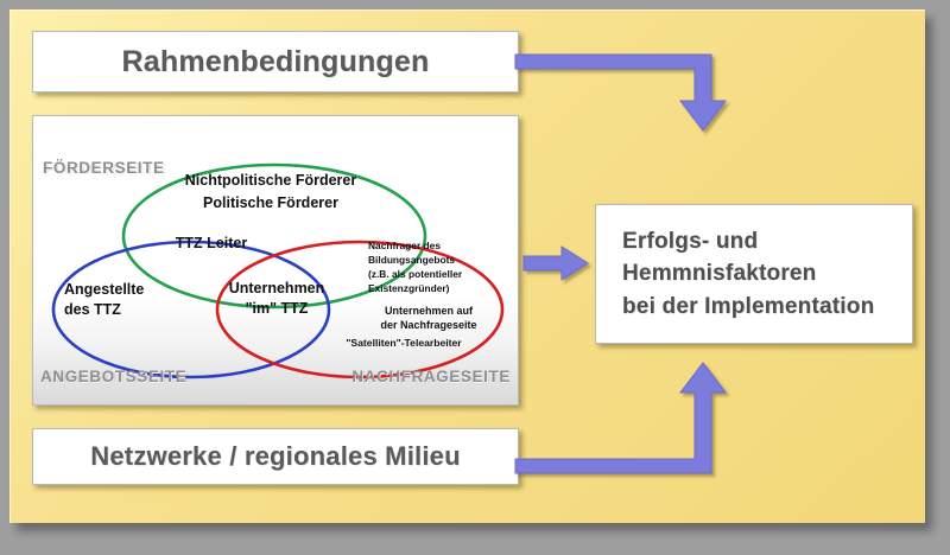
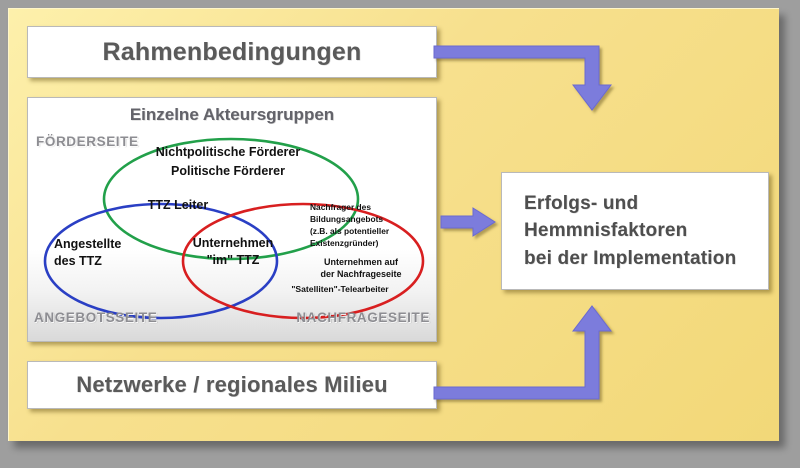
  Rahmenbedingungen
+ Einzelne Akteursgruppen
  FÖRDERSEITE
  ANGEBOTSSEITE
  NACHFRAGESEITE
  Nichtpolitische Förderer
  Politische Förderer
  TTZ Leiter
  Angestellte
  des TTZ
  Unternehmen
  "im" TTZ
  Nachfrager des
  Bildungsangebots
  (z.B. als potentieller
  Existenzgründer)
  Unternehmen auf
  der Nachfrageseite
  "Satelliten"-Telearbeiter
  Netzwerke / regionales Milieu
  Erfolgs- und
  Hemmnisfaktoren
  bei der Implementation
